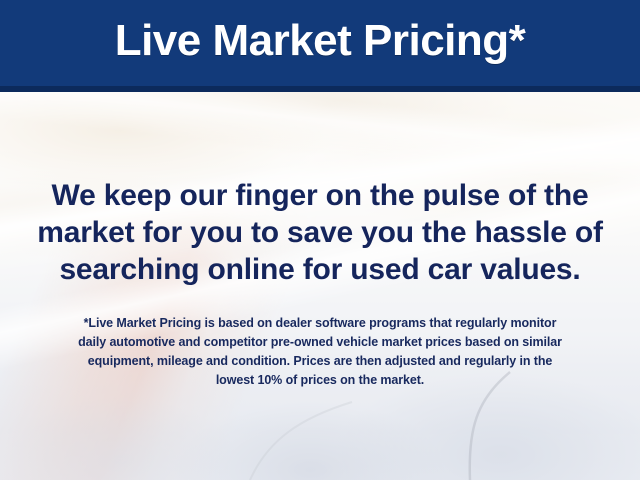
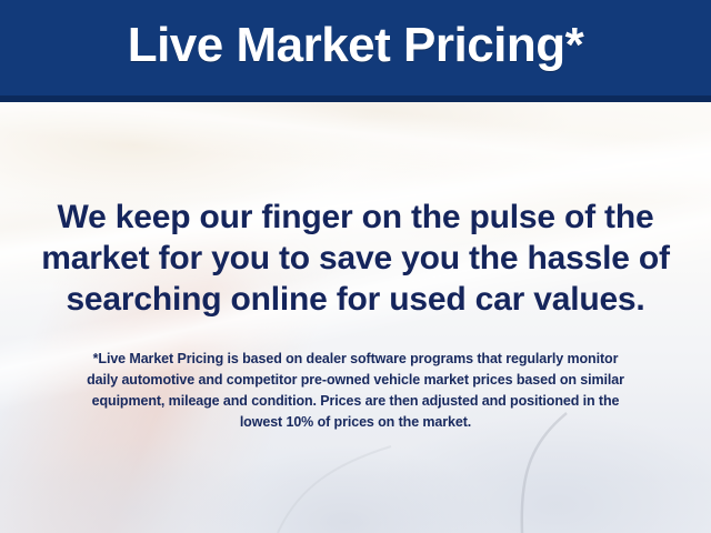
  Live Market Pricing*
  We keep our finger on the pulse of the
  market for you to save you the hassle of
  searching online for used car values.
  *Live Market Pricing is based on dealer software programs that regularly monitor
  daily automotive and competitor pre-owned vehicle market prices based on similar
- equipment, mileage and condition. Prices are then adjusted and regularly in the
+ equipment, mileage and condition. Prices are then adjusted and positioned in the
  lowest 10% of prices on the market.
